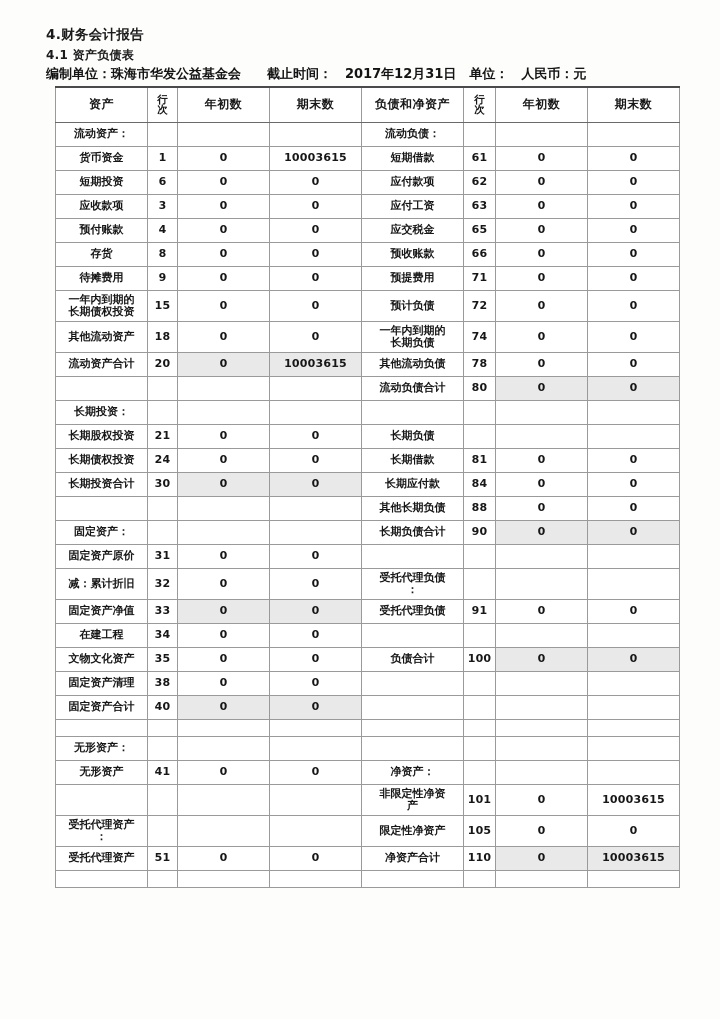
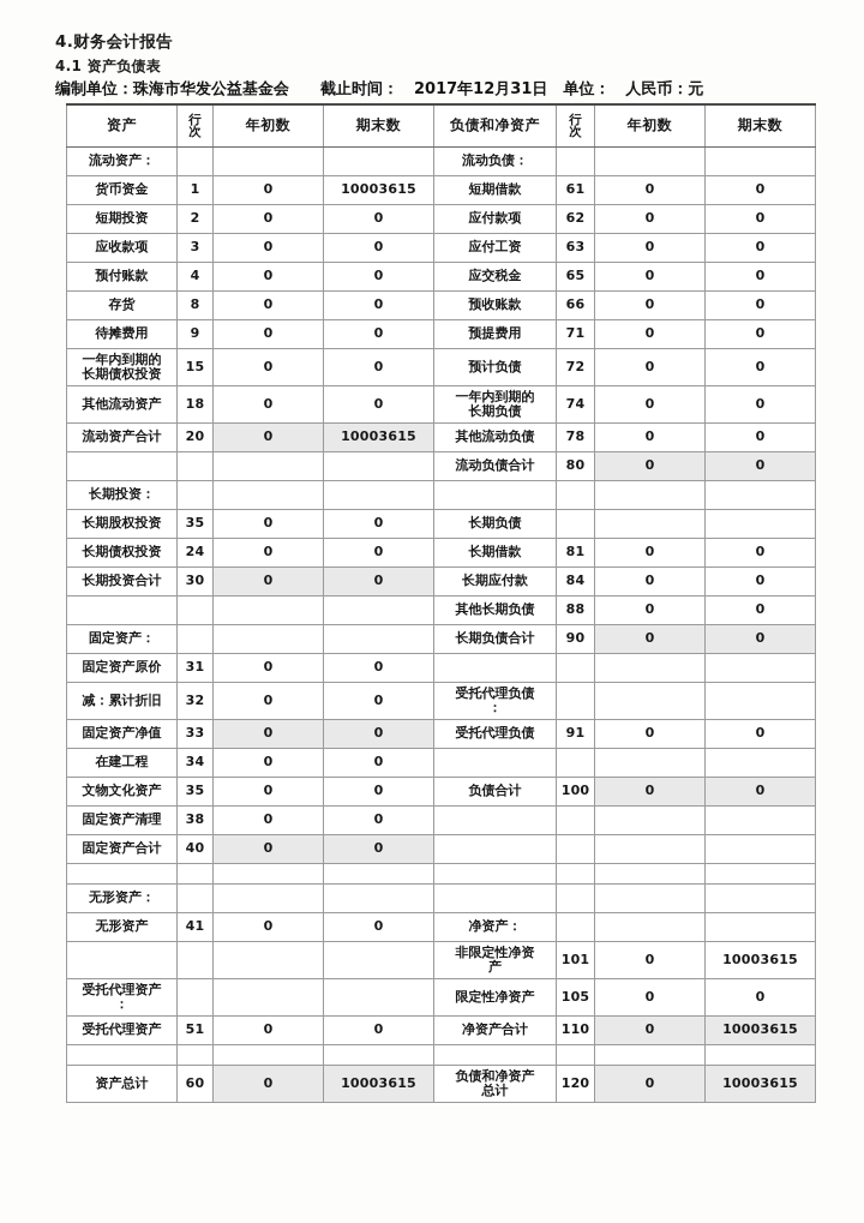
  4.财务会计报告
  4.1 资产负债表
  编制单位：珠海市华发公益基金会 截止时间： 2017年12月31日 单位： 人民币：元
  资产	行次	年初数	期末数	负债和净资产	行次	年初数	期末数
  流动资产：				流动负债：
  货币资金	1	0	10003615	短期借款	61	0	0
- 短期投资	6	0	0	应付款项	62	0	0
+ 短期投资	2	0	0	应付款项	62	0	0
  应收款项	3	0	0	应付工资	63	0	0
  预付账款	4	0	0	应交税金	65	0	0
  存货	8	0	0	预收账款	66	0	0
  待摊费用	9	0	0	预提费用	71	0	0
  一年内到期的长期债权投资	15	0	0	预计负债	72	0	0
  其他流动资产	18	0	0	一年内到期的长期负债	74	0	0
  流动资产合计	20	0	10003615	其他流动负债	78	0	0
  				流动负债合计	80	0	0
  长期投资：
- 长期股权投资	21	0	0	长期负债
+ 长期股权投资	35	0	0	长期负债
  长期债权投资	24	0	0	长期借款	81	0	0
  长期投资合计	30	0	0	长期应付款	84	0	0
  				其他长期负债	88	0	0
  固定资产：				长期负债合计	90	0	0
  固定资产原价	31	0	0
  减：累计折旧	32	0	0	受托代理负债：
  固定资产净值	33	0	0	受托代理负债	91	0	0
  在建工程	34	0	0
  文物文化资产	35	0	0	负债合计	100	0	0
  固定资产清理	38	0	0
  固定资产合计	40	0	0
  无形资产：
  无形资产	41	0	0	净资产：
  				非限定性净资产	101	0	10003615
  受托代理资产：				限定性净资产	105	0	0
  受托代理资产	51	0	0	净资产合计	110	0	10003615
+ 资产总计	60	0	10003615	负债和净资产总计	120	0	10003615
